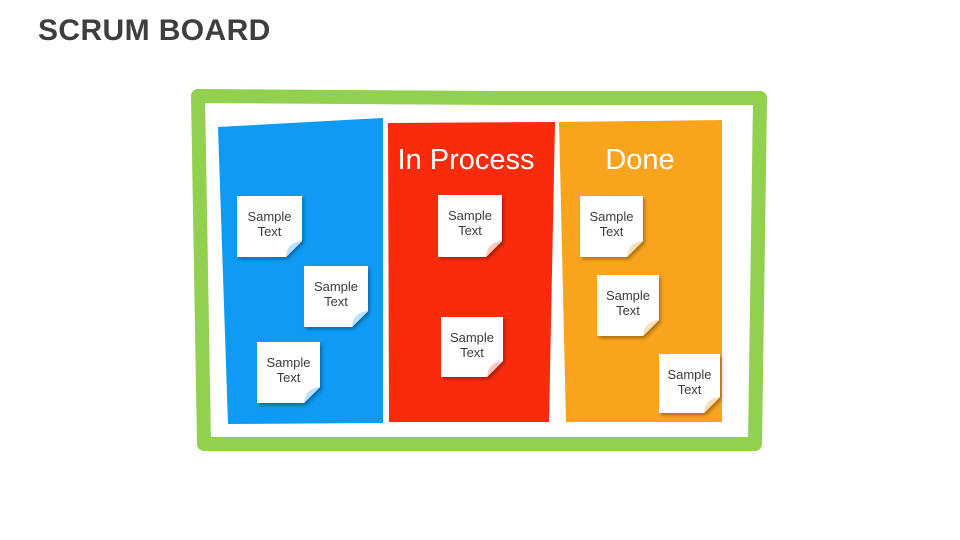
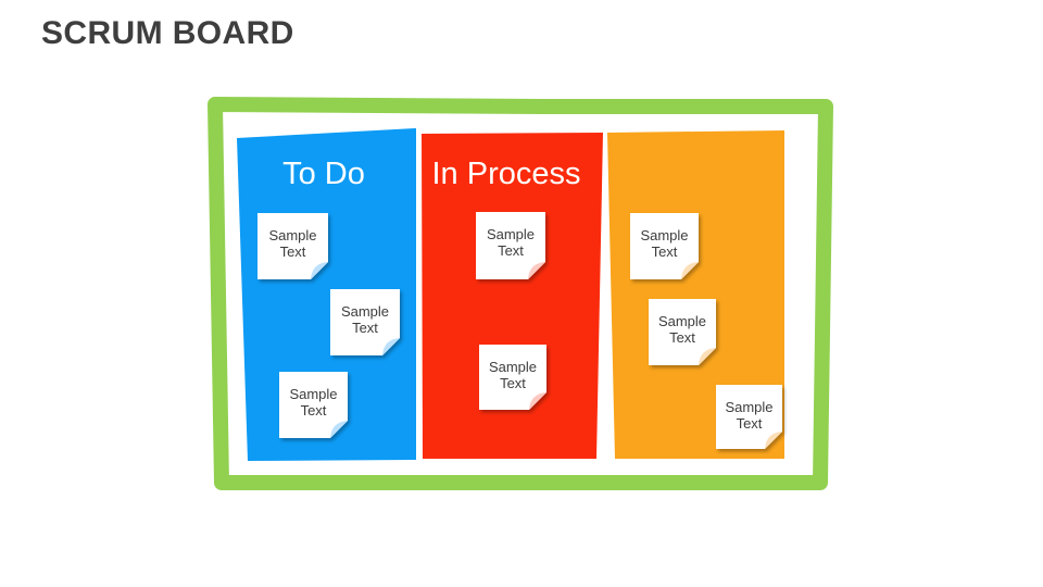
  SCRUM BOARD
+ To Do
  Sample
  Text
  Sample
  Text
  Sample
  Text
  In Process
  Sample
  Text
  Sample
  Text
- Done
  Sample
  Text
  Sample
  Text
  Sample
  Text
